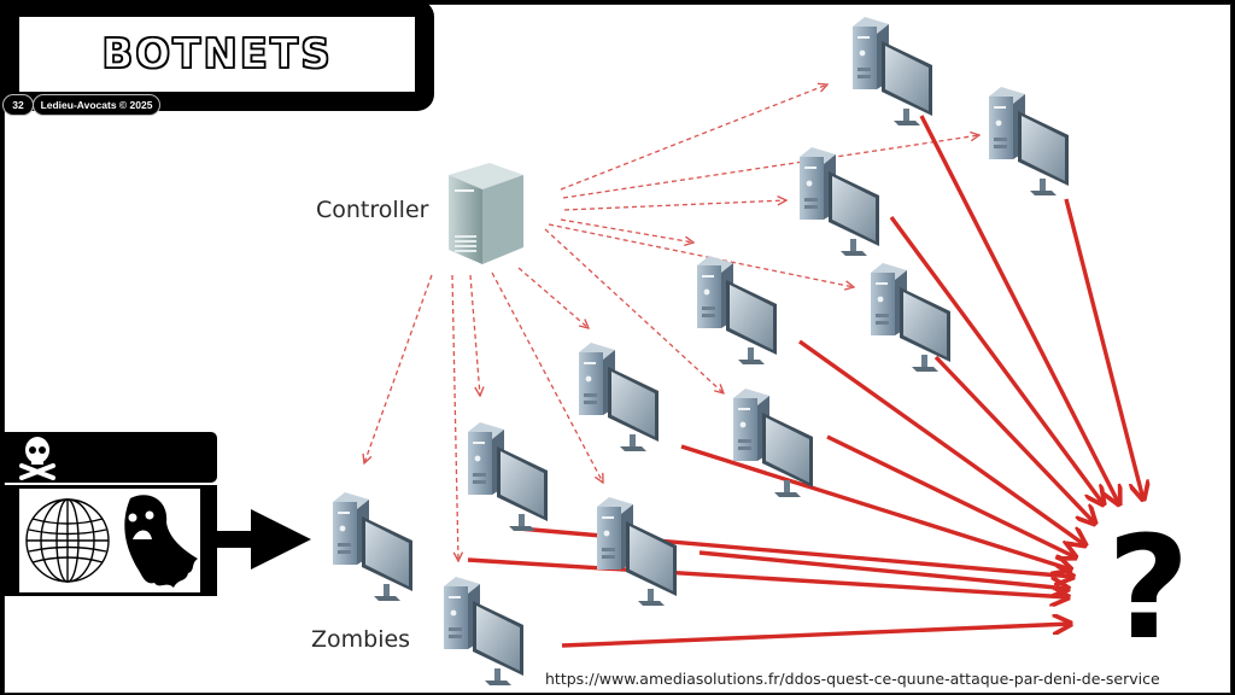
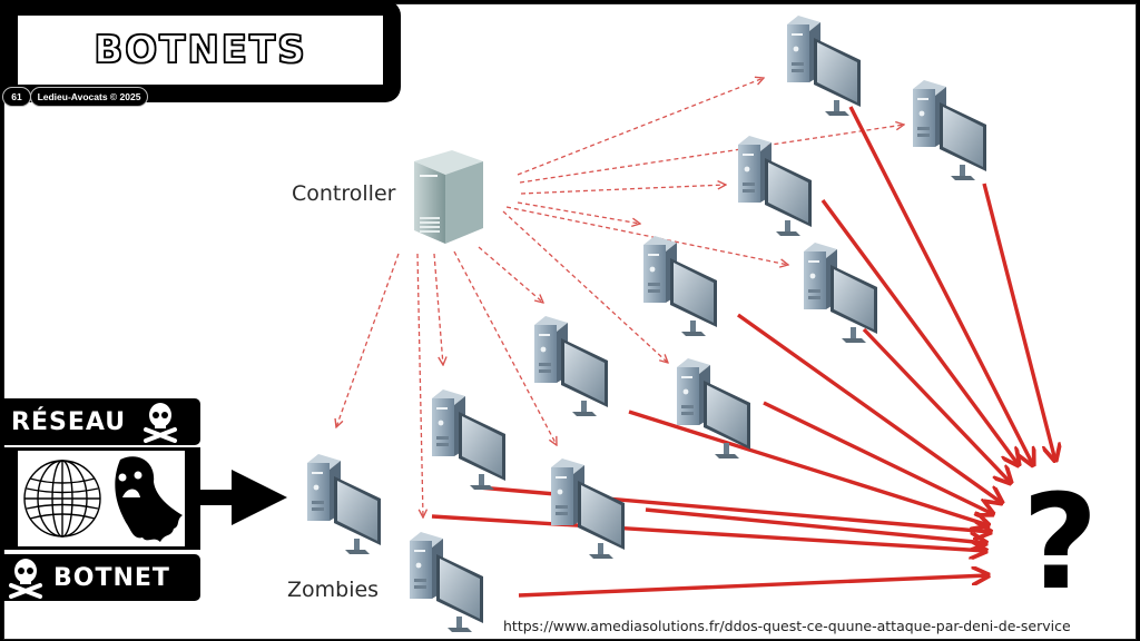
  BOTNETS
- 32
+ 61
  Ledieu-Avocats © 2025
  Controller
  Zombies
  ?
+ RÉSEAU
+ BOTNET
  https://www.amediasolutions.fr/ddos-quest-ce-quune-attaque-par-deni-de-service
